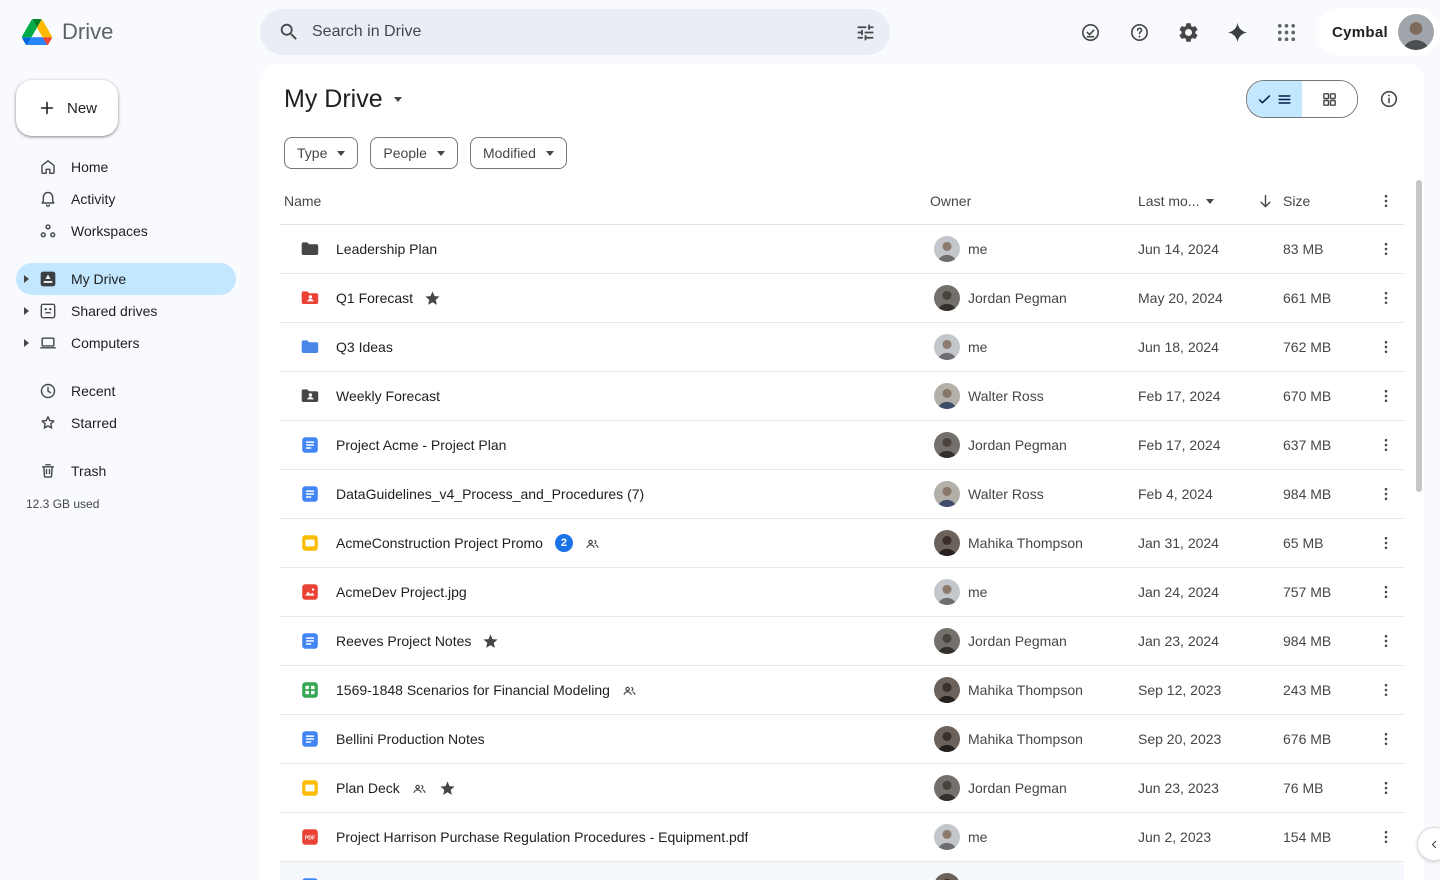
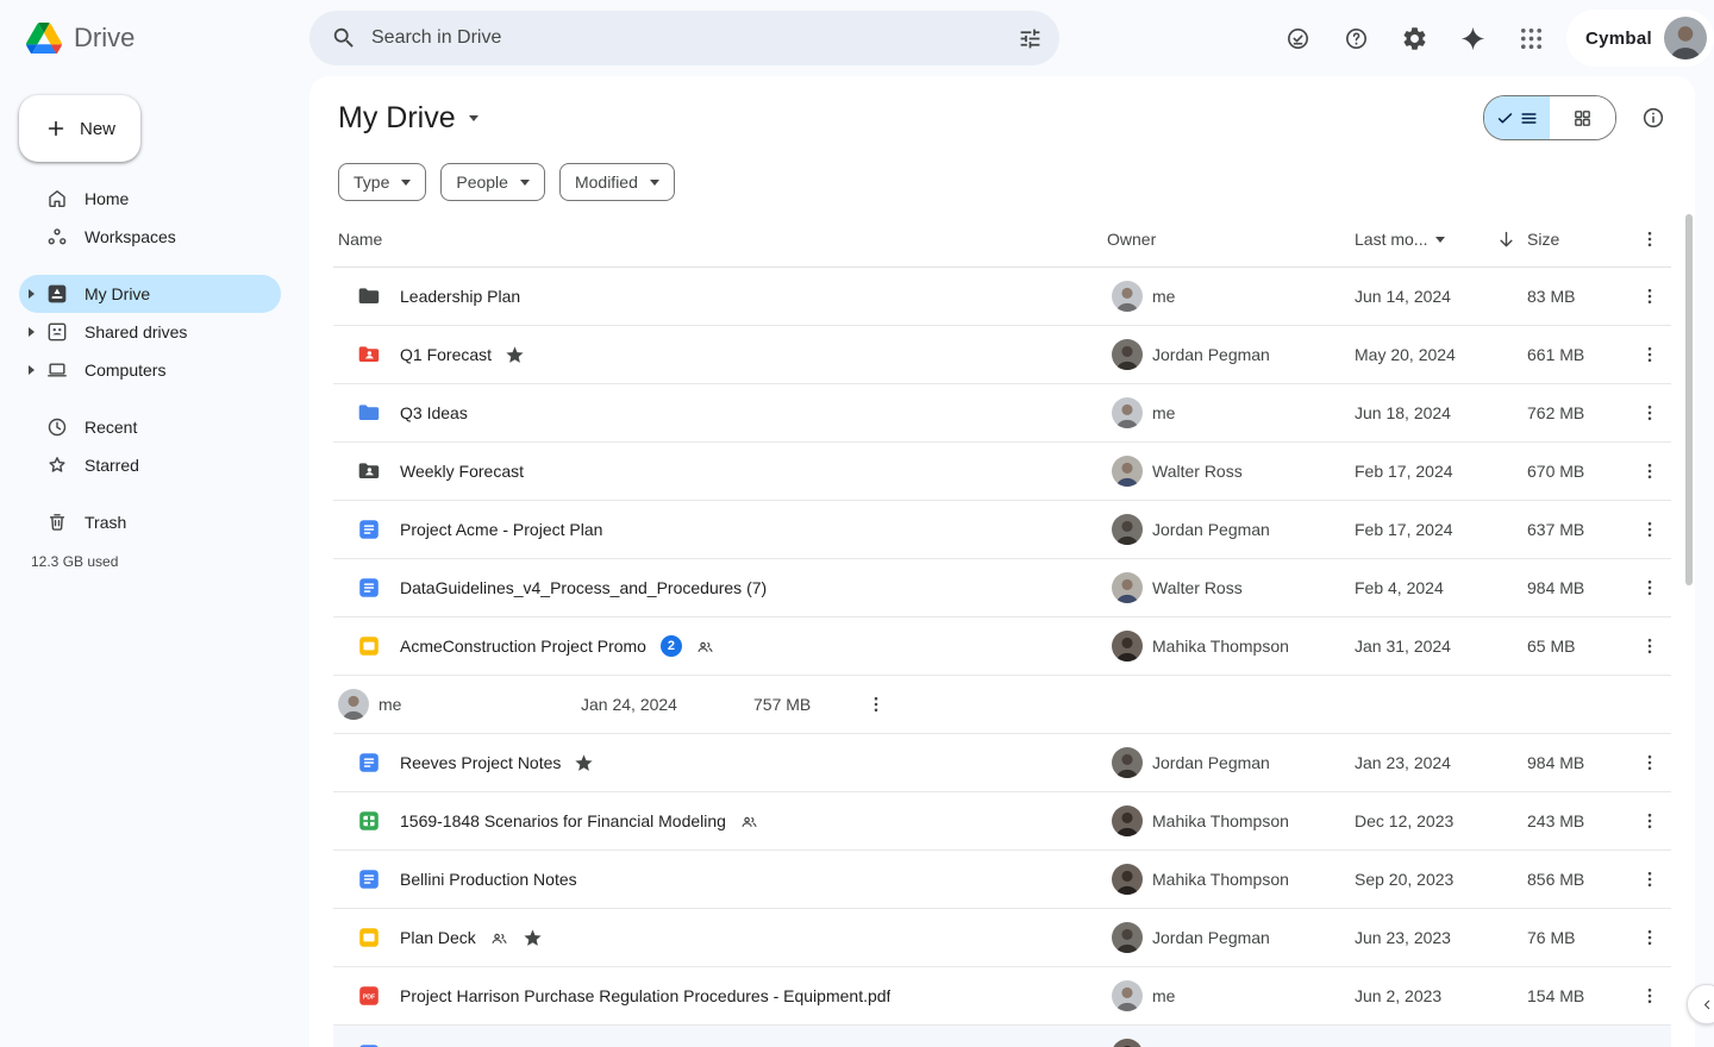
  Drive
  Search in Drive
  Cymbal
  New
  Home
- Activity
  Workspaces
  My Drive
  Shared drives
  Computers
  Recent
  Starred
  Trash
  12.3 GB used
  My Drive
  Type
  People
  Modified
  Name
  Owner
  Last mo...
  Size
  Leadership Plan
  me
  Jun 14, 2024
  83 MB
  Q1 Forecast
  Jordan Pegman
  May 20, 2024
  661 MB
  Q3 Ideas
  me
  Jun 18, 2024
  762 MB
  Weekly Forecast
  Walter Ross
  Feb 17, 2024
  670 MB
  Project Acme - Project Plan
  Jordan Pegman
  Feb 17, 2024
  637 MB
  DataGuidelines_v4_Process_and_Procedures (7)
  Walter Ross
  Feb 4, 2024
  984 MB
  AcmeConstruction Project Promo
  2
  Mahika Thompson
  Jan 31, 2024
  65 MB
- AcmeDev Project.jpg
  me
  Jan 24, 2024
  757 MB
  Reeves Project Notes
  Jordan Pegman
  Jan 23, 2024
  984 MB
  1569-1848 Scenarios for Financial Modeling
  Mahika Thompson
- Sep 12, 2023
+ Dec 12, 2023
  243 MB
  Bellini Production Notes
  Mahika Thompson
  Sep 20, 2023
- 676 MB
+ 856 MB
  Plan Deck
  Jordan Pegman
  Jun 23, 2023
  76 MB
  Project Harrison Purchase Regulation Procedures - Equipment.pdf
  me
  Jun 2, 2023
  154 MB
